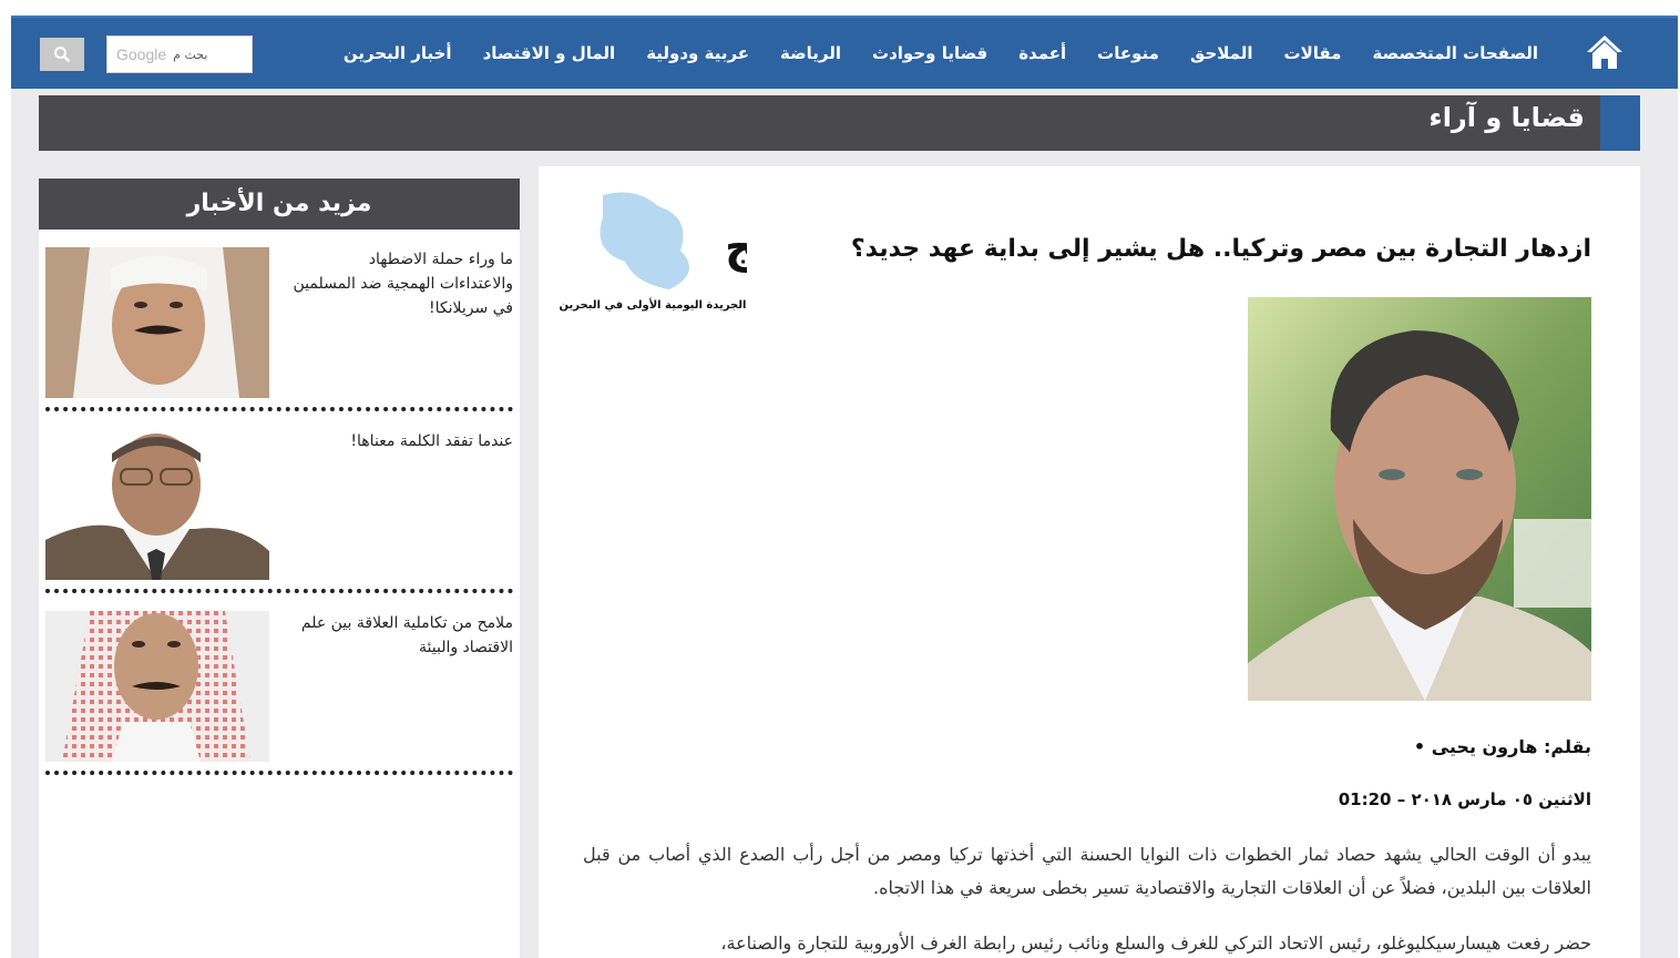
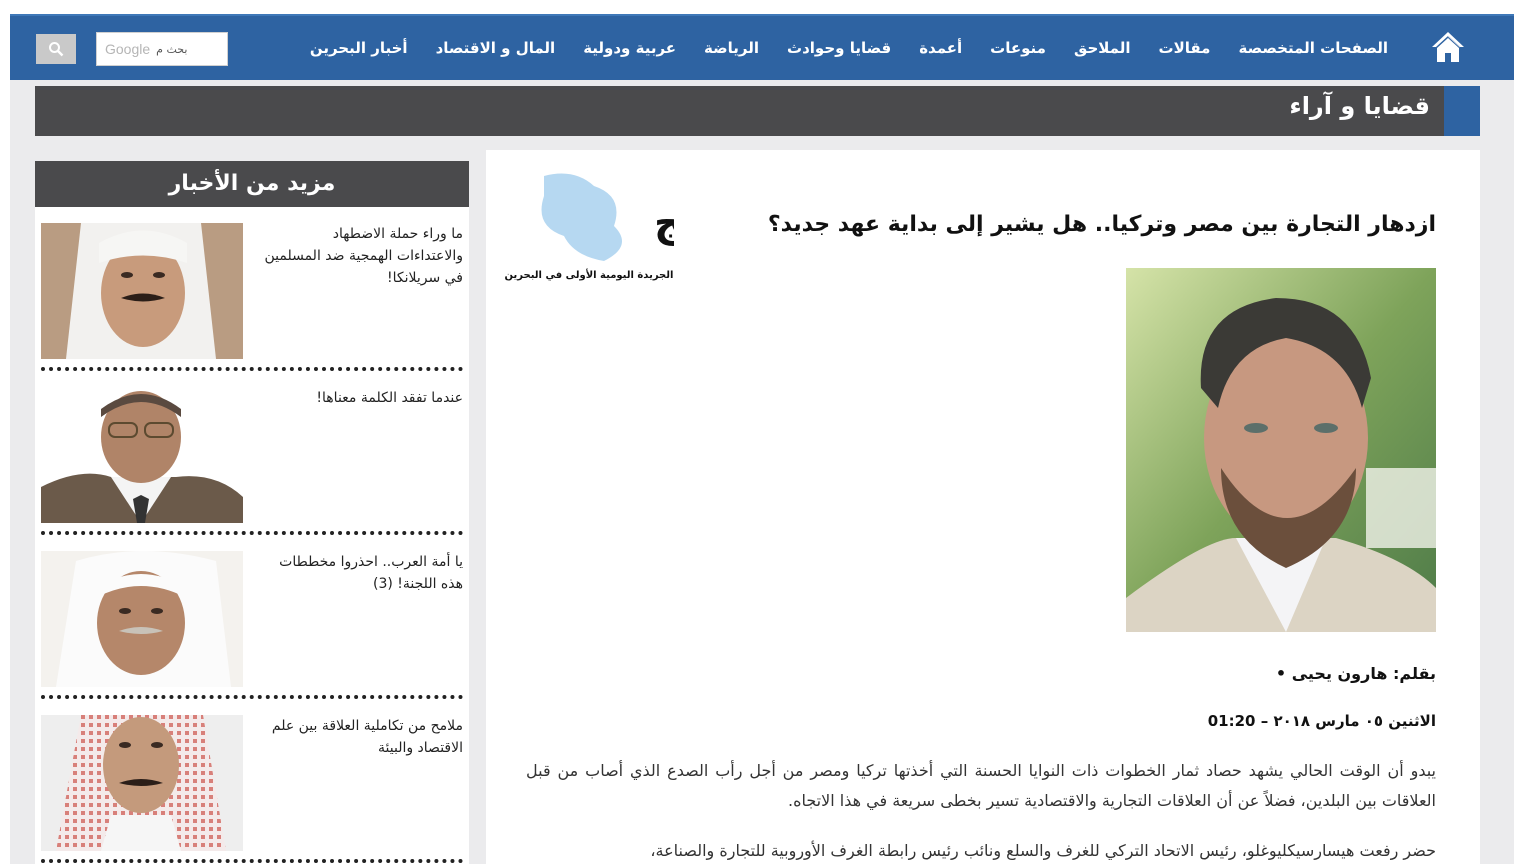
  أخبار البحرين
  المال و الاقتصاد
  عربية ودولية
  الرياضة
  قضايا وحوادث
  أعمدة
  منوعات
  الملاحق
  مقالات
  الصفحات المتخصصة
  Google
  بحث م
  قضايا و آراء
  مزيد من الأخبار
  ما وراء حملة الاضطهاد والاعتداءات الهمجية ضد المسلمين في سريلانكا!
  عندما تفقد الكلمة معناها!
+ يا أمة العرب.. احذروا مخططات هذه اللجنة! (3)
  ملامح من تكاملية العلاقة بين علم الاقتصاد والبيئة
  الجريدة اليومية الأولى في البحرين
  ازدهار التجارة بين مصر وتركيا.. هل يشير إلى بداية عهد جديد؟
  بقلم: هارون يحيى •
  الاثنين ٠٥ مارس ٢٠١٨ – 01:20
  يبدو أن الوقت الحالي يشهد حصاد ثمار الخطوات ذات النوايا الحسنة التي أخذتها تركيا ومصر من أجل رأب الصدع الذي أصاب من قبل العلاقات بين البلدين، فضلاً عن أن العلاقات التجارية والاقتصادية تسير بخطى سريعة في هذا الاتجاه.
  حضر رفعت هيسارسيكليوغلو، رئيس الاتحاد التركي للغرف والسلع ونائب رئيس رابطة الغرف الأوروبية للتجارة والصناعة،
